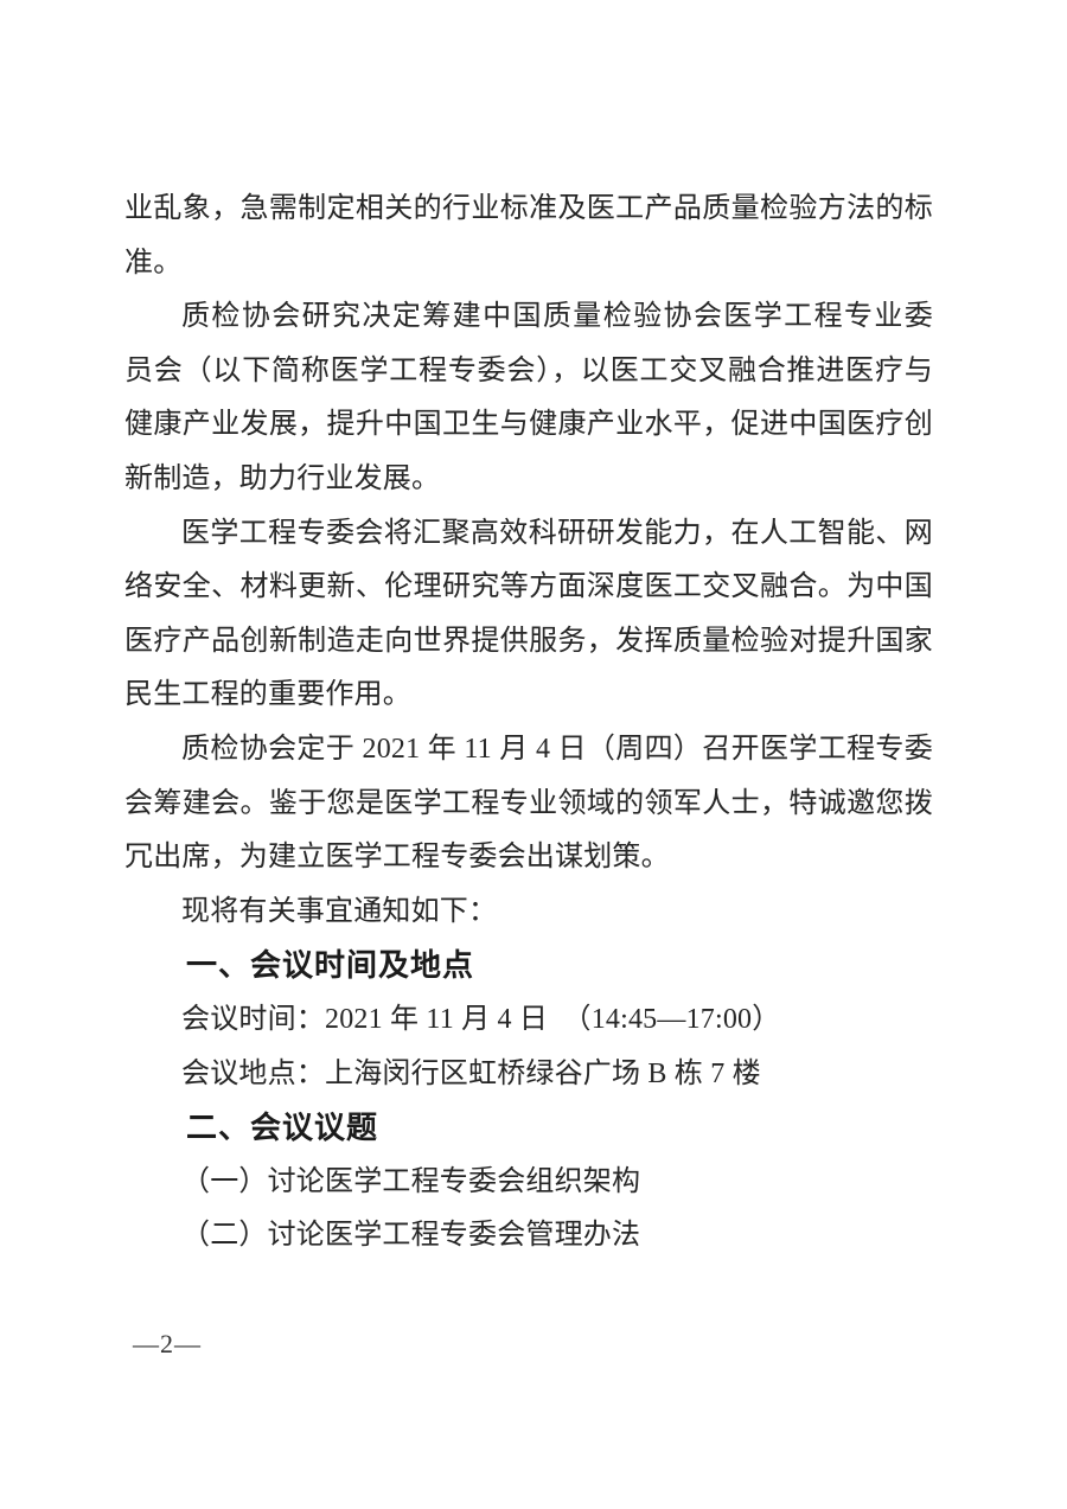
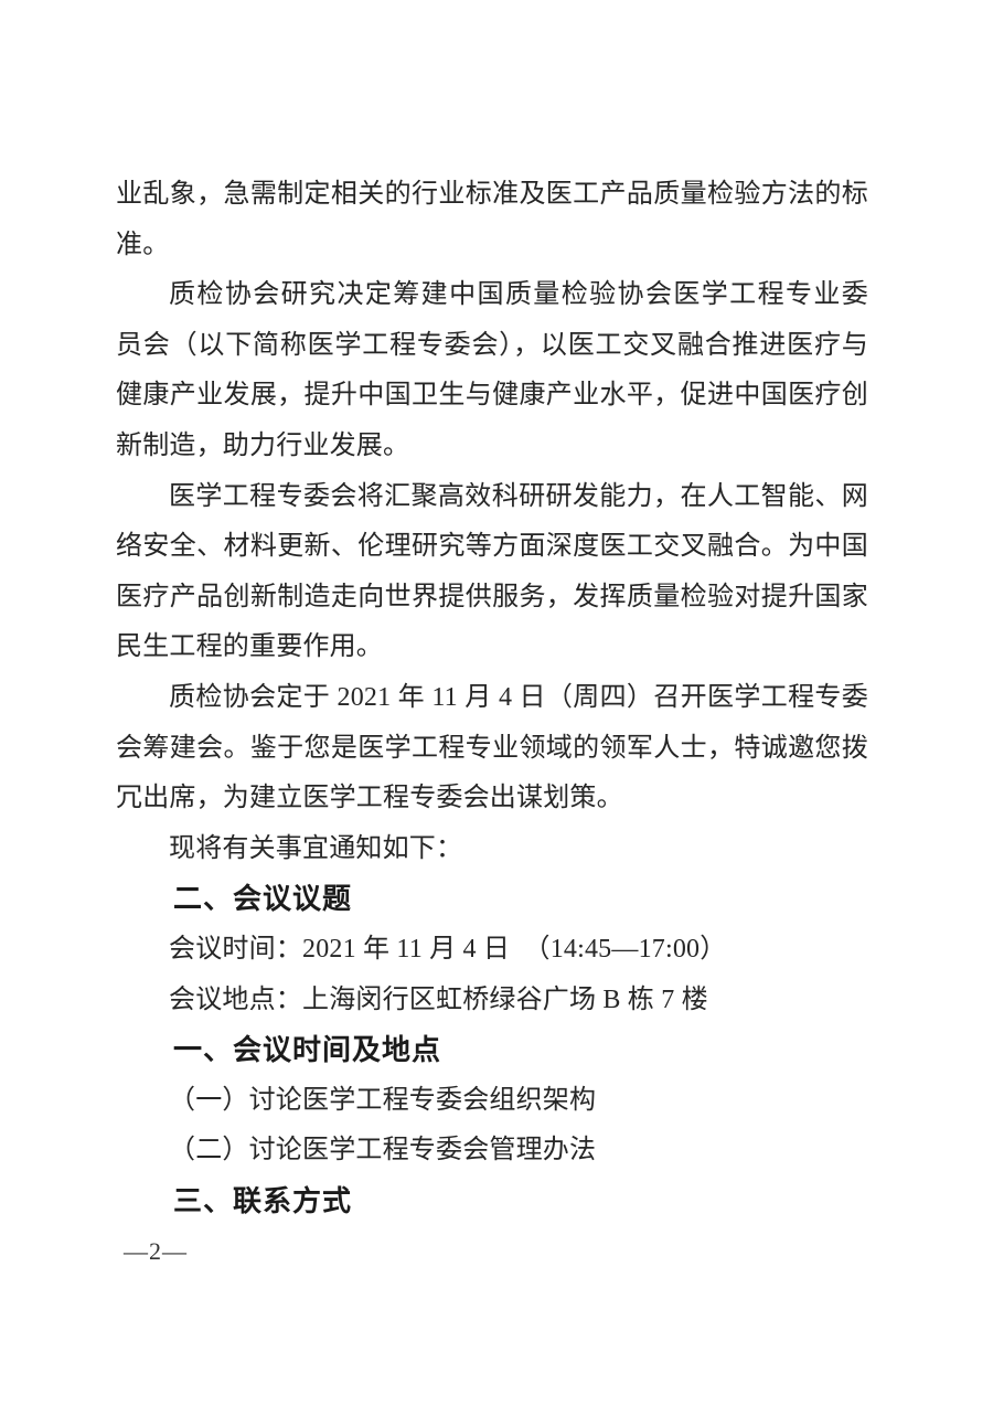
  业乱象，急需制定相关的行业标准及医工产品质量检验方法的标
  准。
  质检协会研究决定筹建中国质量检验协会医学工程专业委
  员会（以下简称医学工程专委会），以医工交叉融合推进医疗与
  健康产业发展，提升中国卫生与健康产业水平，促进中国医疗创
  新制造，助力行业发展。
  医学工程专委会将汇聚高效科研研发能力，在人工智能、网
  络安全、材料更新、伦理研究等方面深度医工交叉融合。为中国
  医疗产品创新制造走向世界提供服务，发挥质量检验对提升国家
  民生工程的重要作用。
  质检协会定于 2021 年 11 月 4 日（周四）召开医学工程专委
  会筹建会。鉴于您是医学工程专业领域的领军人士，特诚邀您拨
  冗出席，为建立医学工程专委会出谋划策。
  现将有关事宜通知如下：
- 一、会议时间及地点
+ 二、会议议题
  会议时间：2021 年 11 月 4 日 （14:45—17:00）
  会议地点：上海闵行区虹桥绿谷广场 B 栋 7 楼
- 二、会议议题
+ 一、会议时间及地点
  （一）讨论医学工程专委会组织架构
  （二）讨论医学工程专委会管理办法
+ 三、联系方式
  —2—
